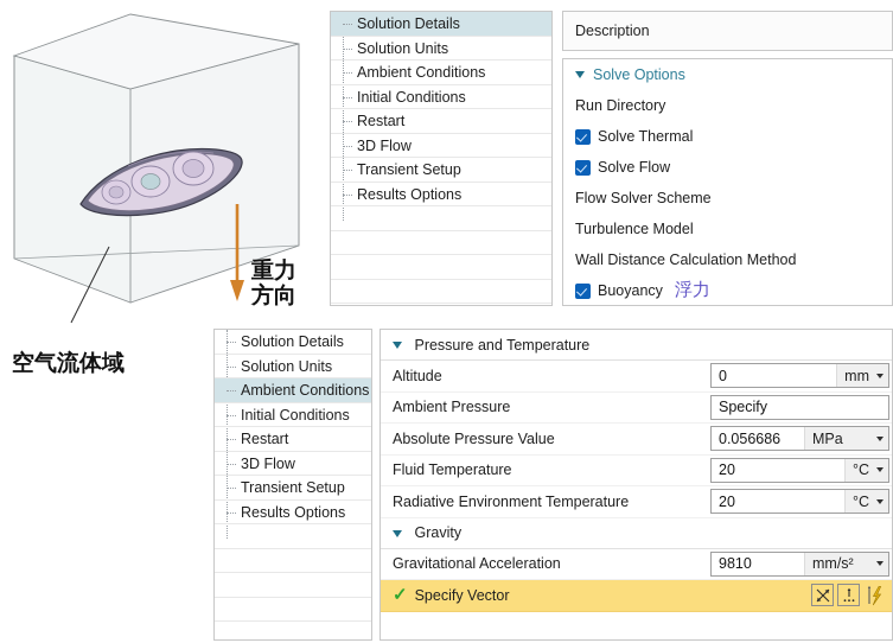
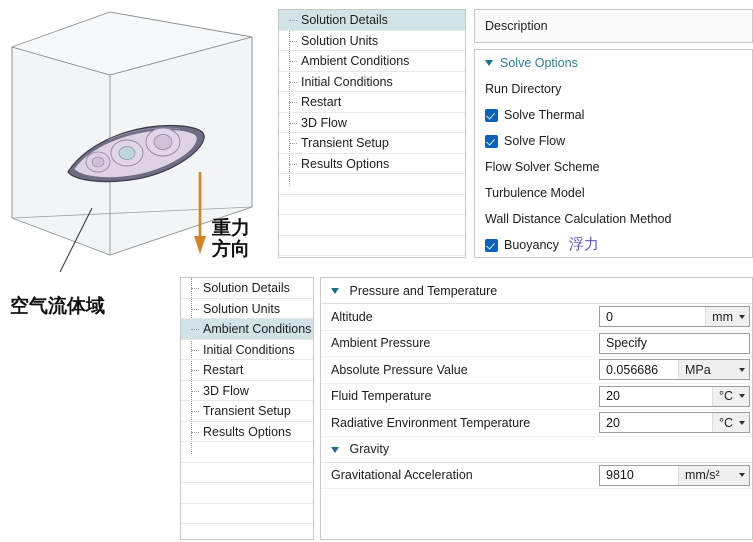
  重力
  方向
  空气流体域
  Solution Details
  Solution Units
  Ambient Conditions
  Initial Conditions
  Restart
  3D Flow
  Transient Setup
  Results Options
  Description
  Solve Options
  Run Directory
  Solve Thermal
  Solve Flow
  Flow Solver Scheme
  Turbulence Model
  Wall Distance Calculation Method
  Buoyancy
  浮力
  Solution Details
  Solution Units
  Ambient Conditions
  Initial Conditions
  Restart
  3D Flow
  Transient Setup
  Results Options
  Pressure and Temperature
  Altitude
  0
  mm
  Ambient Pressure
  Specify
  Absolute Pressure Value
  0.056686
  MPa
  Fluid Temperature
  20
  °C
  Radiative Environment Temperature
  20
  °C
  Gravity
  Gravitational Acceleration
  9810
  mm/s²
- ✓
- Specify Vector
